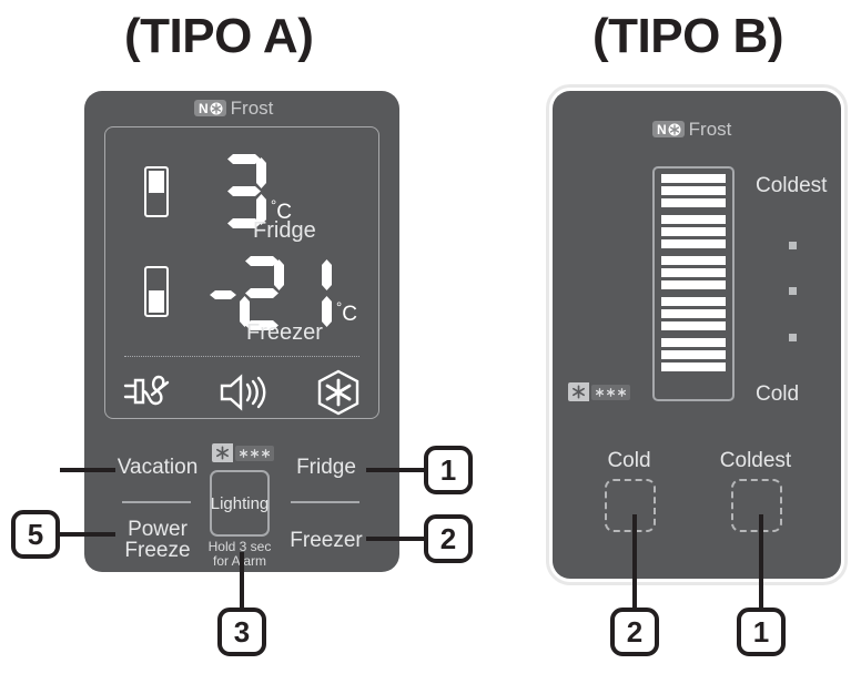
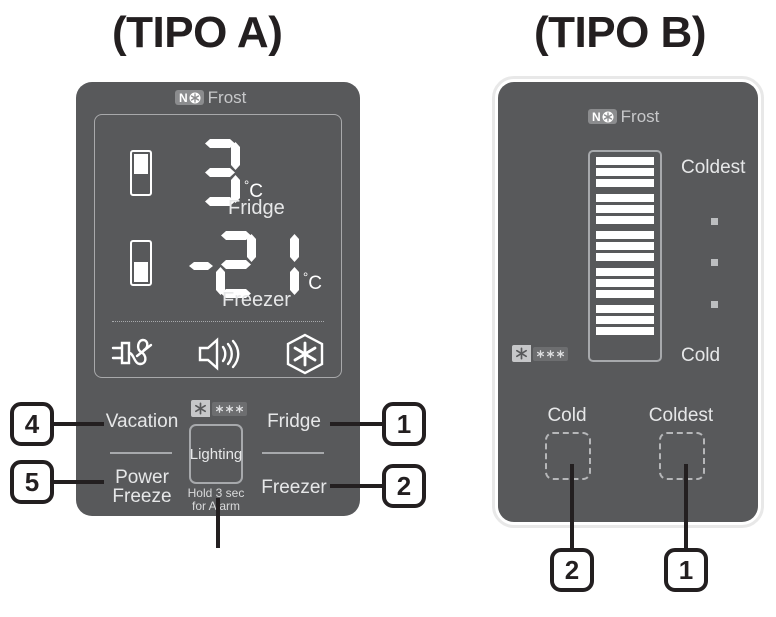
  (TIPO A)
  (TIPO B)
  N
  Frost
  °C
  Fridge
  °C
  Freezer
  Vacation
  Power
  Freeze
  Fridge
  Freezer
  Lighting
  Hold 3 sec
  for Aarm
  N
  Frost
  Coldest
  Cold
  Cold
  Coldest
+ 4
  5
  1
  2
- 3
  2
  1
